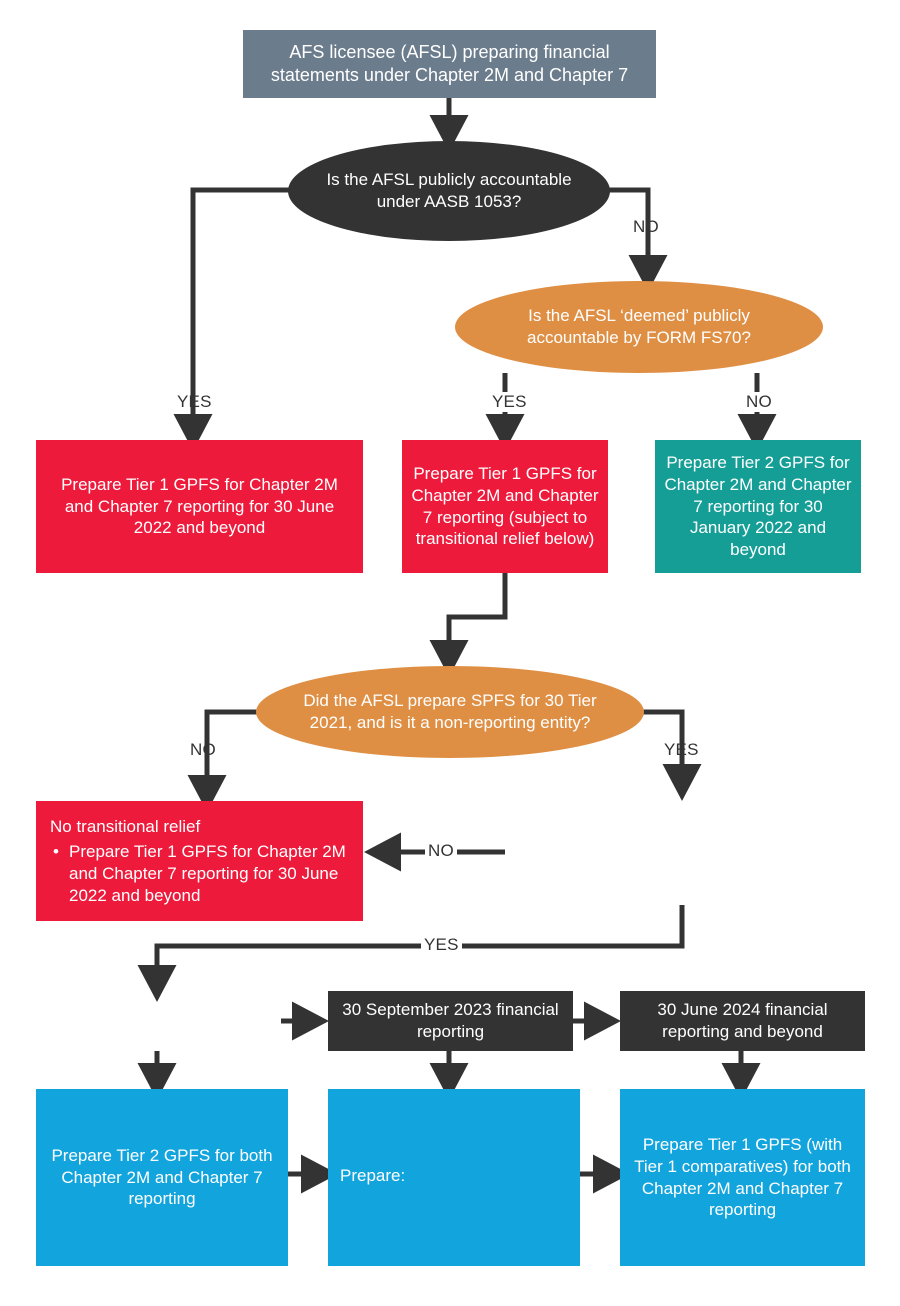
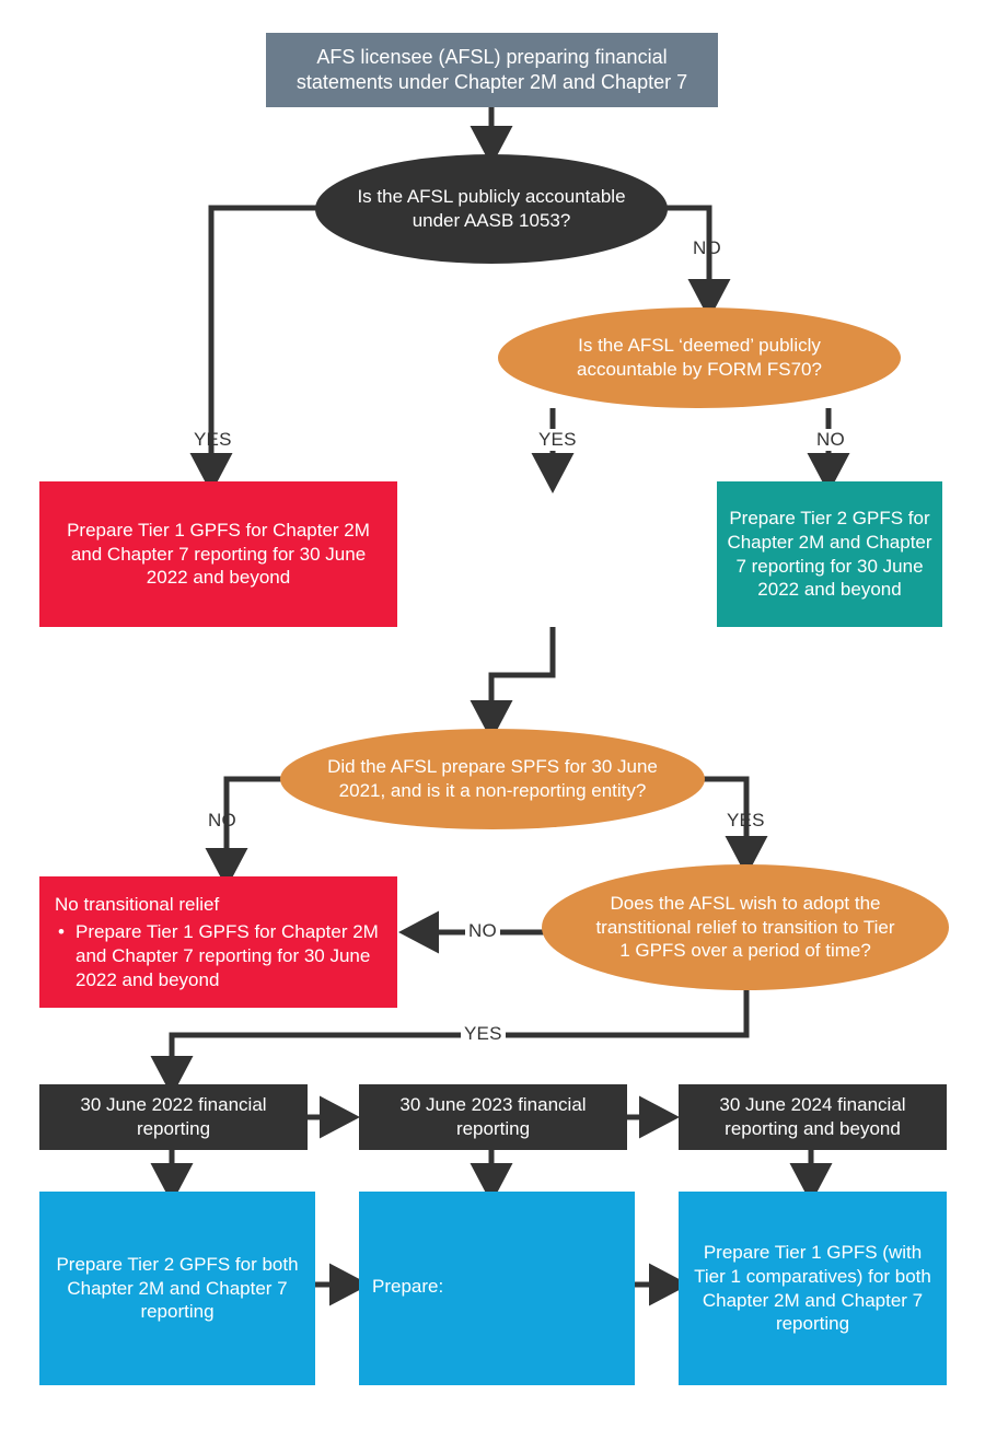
  AFS licensee (AFSL) preparing financial statements under Chapter 2M and Chapter 7
  Is the AFSL publicly accountable under AASB 1053?
  Is the AFSL ‘deemed’ publicly accountable by FORM FS70?
  Prepare Tier 1 GPFS for Chapter 2M and Chapter 7 reporting for 30 June 2022 and beyond
- Prepare Tier 1 GPFS for Chapter 2M and Chapter 7 reporting (subject to transitional relief below)
- Prepare Tier 2 GPFS for Chapter 2M and Chapter 7 reporting for 30 January 2022 and beyond
+ Prepare Tier 2 GPFS for Chapter 2M and Chapter 7 reporting for 30 June 2022 and beyond
- Did the AFSL prepare SPFS for 30 Tier 2021, and is it a non-reporting entity?
+ Did the AFSL prepare SPFS for 30 June 2021, and is it a non-reporting entity?
+ Does the AFSL wish to adopt the transtitional relief to transition to Tier 1 GPFS over a period of time?
  No transitional relief
  Prepare Tier 1 GPFS for Chapter 2M and Chapter 7 reporting for 30 June 2022 and beyond
+ 30 June 2022 financial reporting
- 30 September 2023 financial reporting
+ 30 June 2023 financial reporting
  30 June 2024 financial reporting and beyond
  Prepare Tier 2 GPFS for both Chapter 2M and Chapter 7 reporting
  Prepare:
  Prepare Tier 1 GPFS (with Tier 1 comparatives) for both Chapter 2M and Chapter 7 reporting
  NO
  YES
  YES
  NO
  NO
  YES
  NO
  YES
